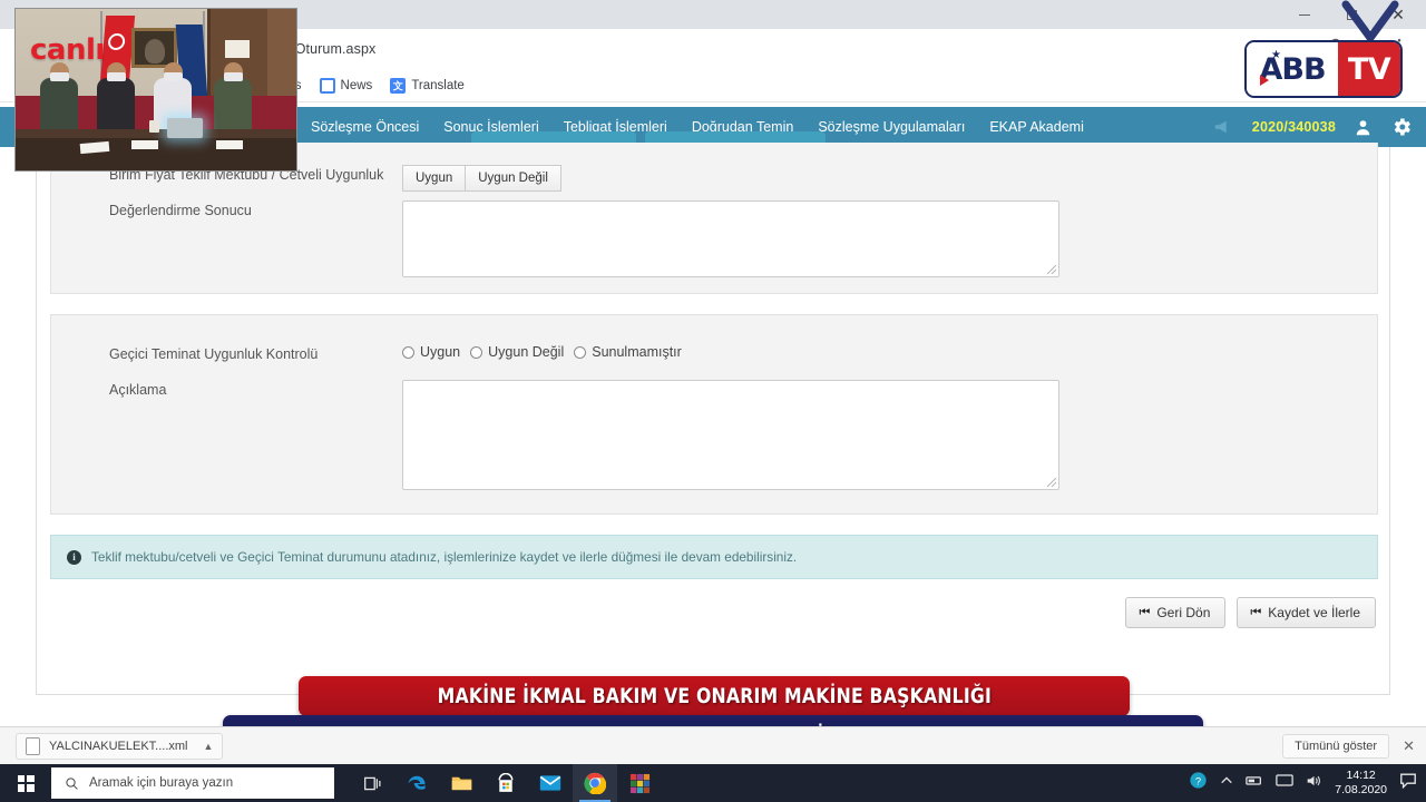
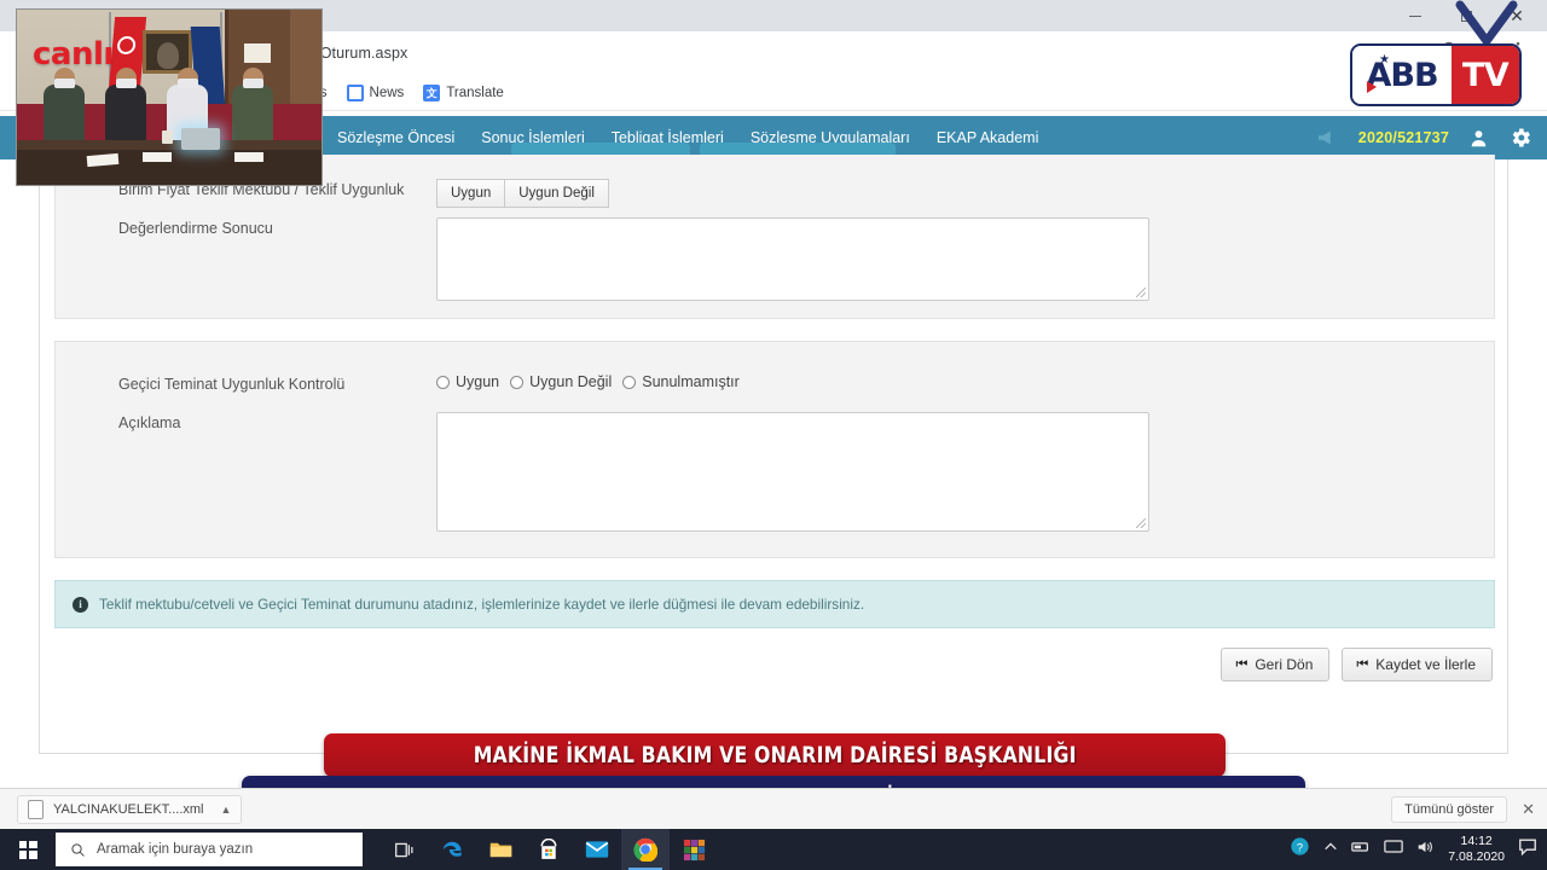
  ✕
  News
  文
  Translate
  Sözleşme Öncesi
  Sonuç İşlemleri
  Tebligat İşlemleri
- Doğrudan Temin
  Sözleşme Uygulamaları
  EKAP Akademi
- 2020/340038
+ 2020/521737
- Birim Fiyat Teklif Mektubu / Cetveli Uygunluk
+ Birim Fiyat Teklif Mektubu / Teklif Uygunluk
  Uygun
  Uygun Değil
  Değerlendirme Sonucu
  Geçici Teminat Uygunluk Kontrolü
  Uygun
  Uygun Değil
  Sunulmamıştır
  Açıklama
  i
  Teklif mektubu/cetveli ve Geçici Teminat durumunu atadınız, işlemlerinize kaydet ve ilerle düğmesi ile devam edebilirsiniz.
  ⏮
  Geri Dön
  ⏮
  Kaydet ve İlerle
  canlı
  ★
  ABB
  TV
- MAKİNE İKMAL BAKIM VE ONARIM MAKİNE BAŞKANLIĞI
+ MAKİNE İKMAL BAKIM VE ONARIM DAİRESİ BAŞKANLIĞI
  YALCINAKUELEKT....xml
  ▲
  Tümünü göster
  ✕
  Aramak için buraya yazın
  ?
  14:12
  7.08.2020
